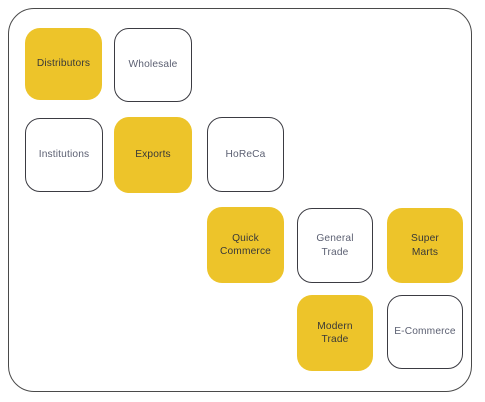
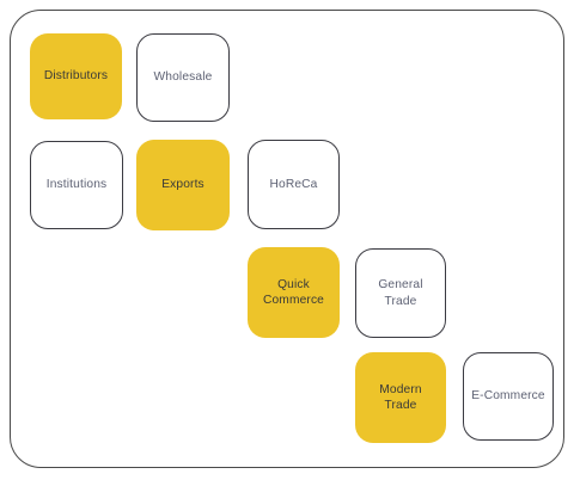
  Distributors
  Wholesale
  Institutions
  Exports
  HoReCa
  Quick
  Commerce
  General
  Trade
- Super
- Marts
  Modern
  Trade
  E-Commerce
